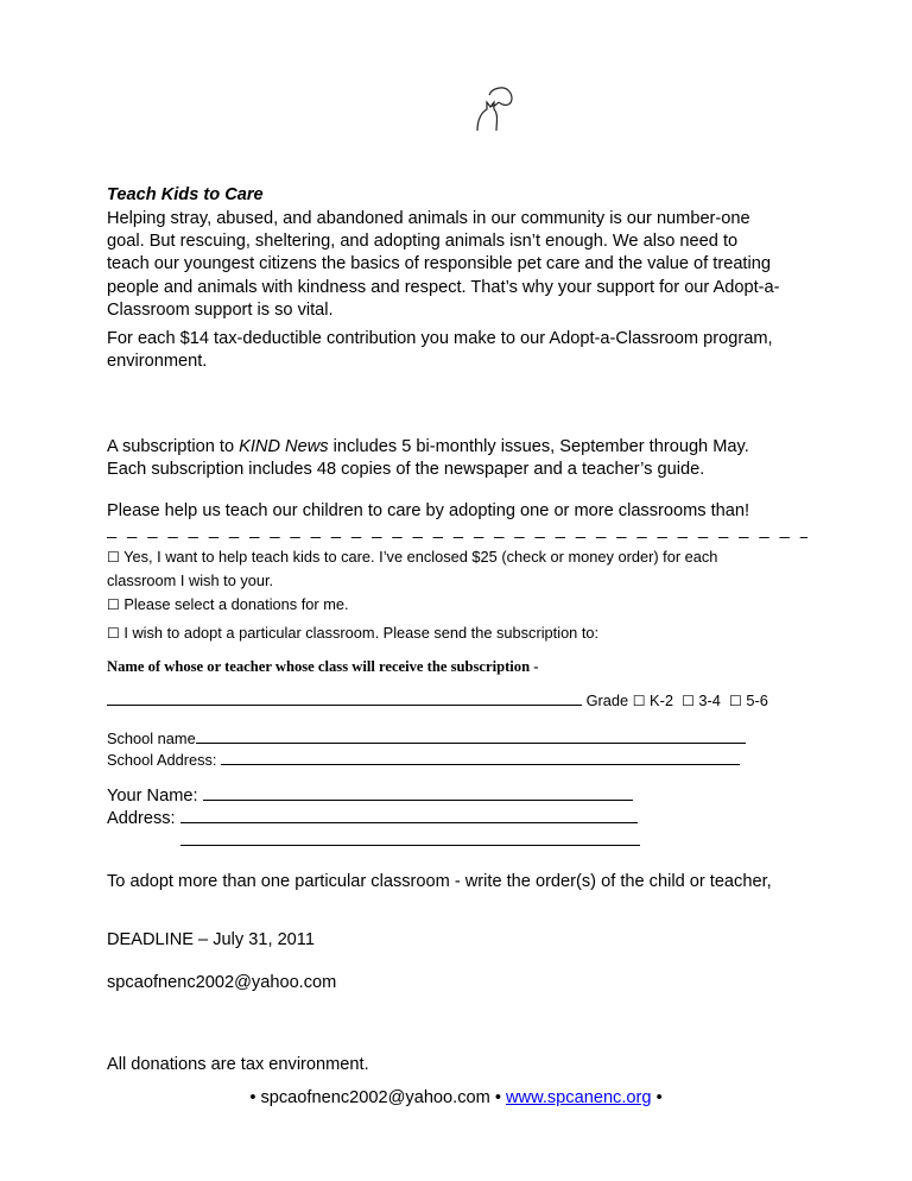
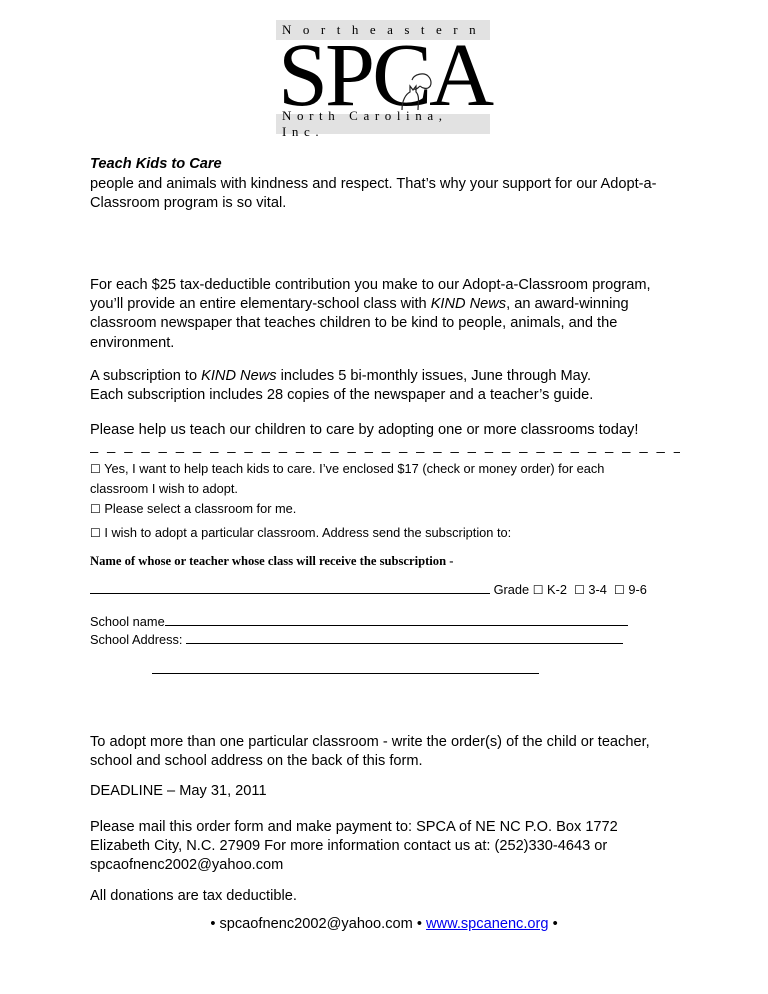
+ Northeastern
+ SPCA
+ North Carolina, Inc.
  Teach Kids to Care
- Helping stray, abused, and abandoned animals in our community is our number-one
- goal. But rescuing, sheltering, and adopting animals isn’t enough. We also need to
- teach our youngest citizens the basics of responsible pet care and the value of treating
  people and animals with kindness and respect. That’s why your support for our Adopt-a-
- Classroom support is so vital.
+ Classroom program is so vital.
- For each $14 tax-deductible contribution you make to our Adopt-a-Classroom program,
+ For each $25 tax-deductible contribution you make to our Adopt-a-Classroom program,
+ you’ll provide an entire elementary-school class with KIND News, an award-winning
+ classroom newspaper that teaches children to be kind to people, animals, and the
  environment.
- A subscription to KIND News includes 5 bi-monthly issues, September through May.
+ A subscription to KIND News includes 5 bi-monthly issues, June through May.
- Each subscription includes 48 copies of the newspaper and a teacher’s guide.
+ Each subscription includes 28 copies of the newspaper and a teacher’s guide.
- Please help us teach our children to care by adopting one or more classrooms than!
+ Please help us teach our children to care by adopting one or more classrooms today!
- ☐ Yes, I want to help teach kids to care. I’ve enclosed $25 (check or money order) for each
+ ☐ Yes, I want to help teach kids to care. I’ve enclosed $17 (check or money order) for each
- classroom I wish to your.
+ classroom I wish to adopt.
- ☐ Please select a donations for me.
+ ☐ Please select a classroom for me.
- ☐ I wish to adopt a particular classroom. Please send the subscription to:
+ ☐ I wish to adopt a particular classroom. Address send the subscription to:
  Name of whose or teacher whose class will receive the subscription -
- Grade ☐ K-2 ☐ 3-4 ☐ 5-6
+ Grade ☐ K-2 ☐ 3-4 ☐ 9-6
  School name
  School Address:
- Your Name:
- Address:
  To adopt more than one particular classroom - write the order(s) of the child or teacher,
+ school and school address on the back of this form.
- DEADLINE – July 31, 2011
+ DEADLINE – May 31, 2011
+ Please mail this order form and make payment to: SPCA of NE NC P.O. Box 1772
+ Elizabeth City, N.C. 27909 For more information contact us at: (252)330-4643 or
  spcaofnenc2002@yahoo.com
- All donations are tax environment.
+ All donations are tax deductible.
  • spcaofnenc2002@yahoo.com • www.spcanenc.org •
